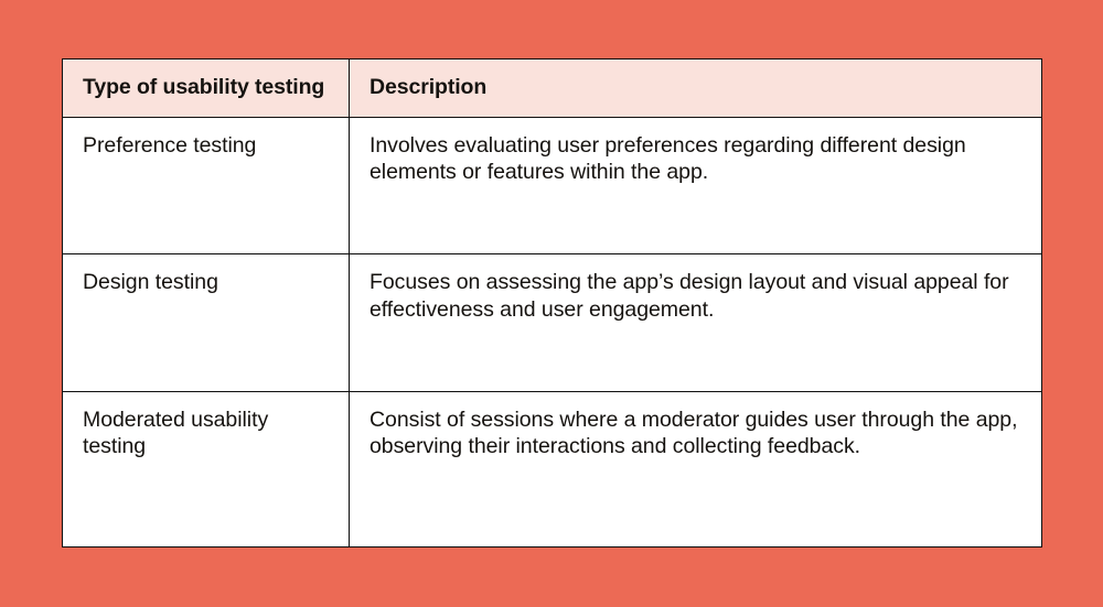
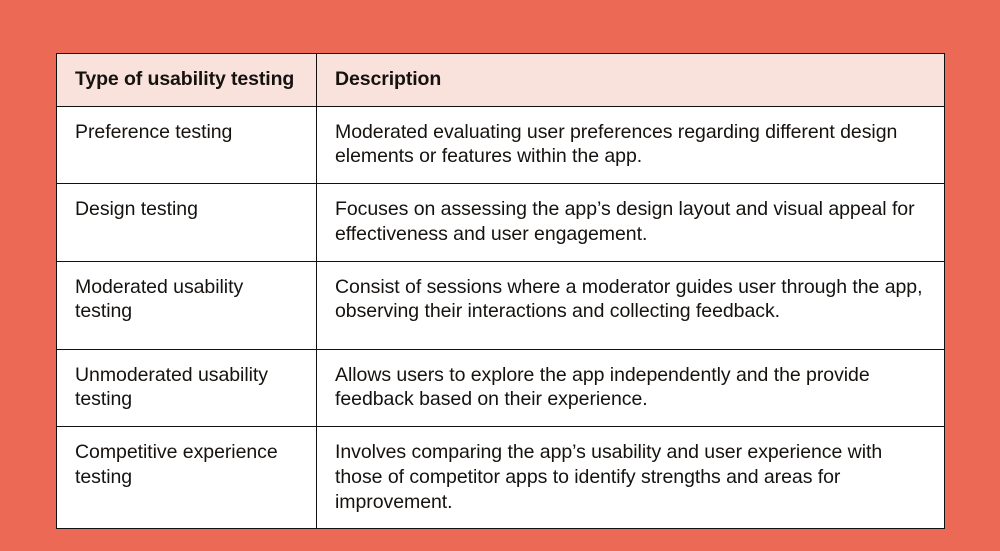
  Type of usability testing	Description
- Preference testing	Involves evaluating user preferences regarding different design elements or features within the app.
+ Preference testing	Moderated evaluating user preferences regarding different design elements or features within the app.
  Design testing	Focuses on assessing the app’s design layout and visual appeal for effectiveness and user engagement.
  Moderated usability testing	Consist of sessions where a moderator guides user through the app, observing their interactions and collecting feedback.
+ Unmoderated usability testing	Allows users to explore the app independently and the provide feedback based on their experience.
+ Competitive experience testing	Involves comparing the app’s usability and user experience with those of competitor apps to identify strengths and areas for improvement.
